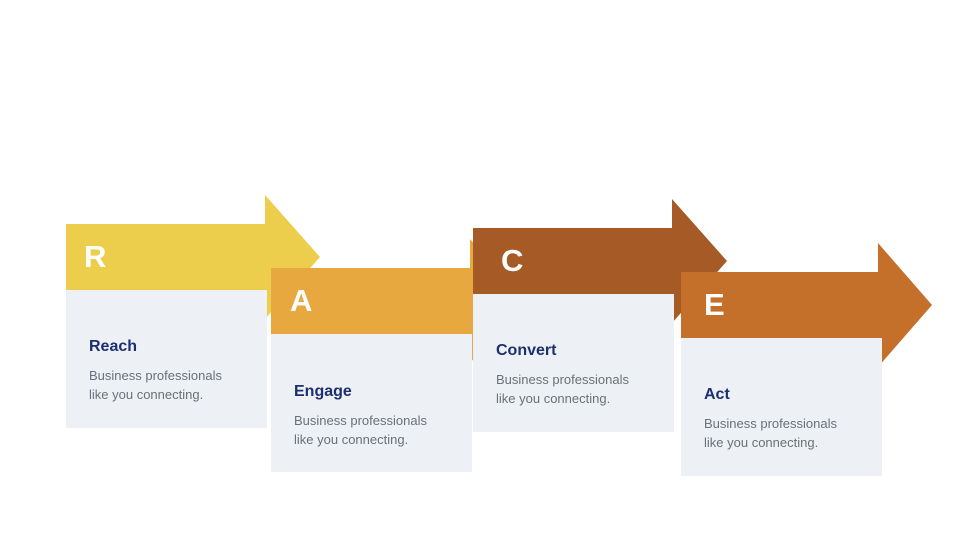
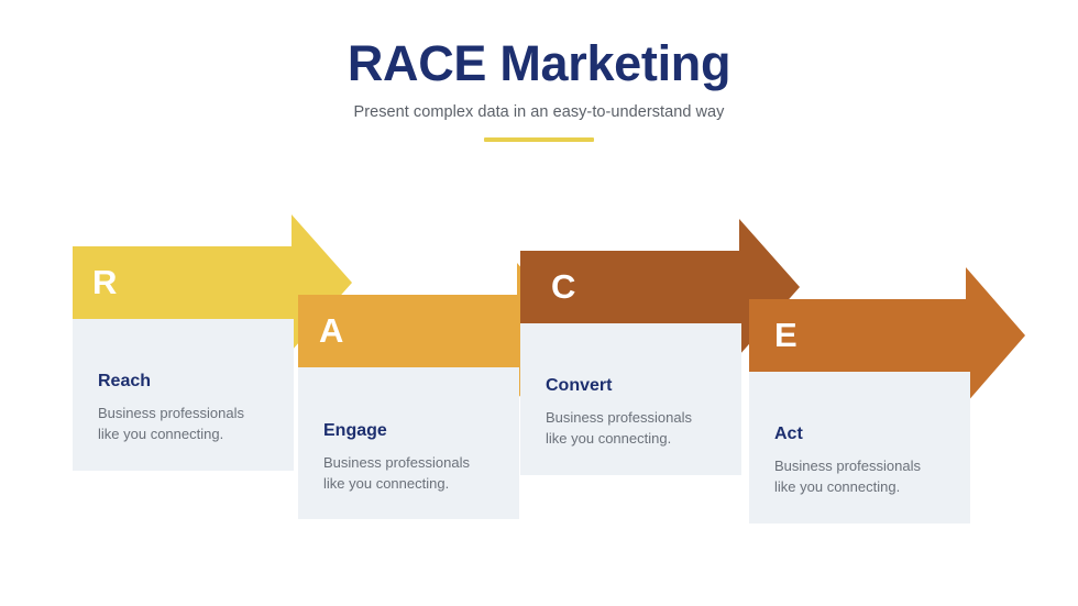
+ RACE Marketing
+ Present complex data in an easy-to-understand way
  R
  A
  C
  E
  Reach
  Business professionals
  like you connecting.
  Engage
  Business professionals
  like you connecting.
  Convert
  Business professionals
  like you connecting.
  Act
  Business professionals
  like you connecting.
